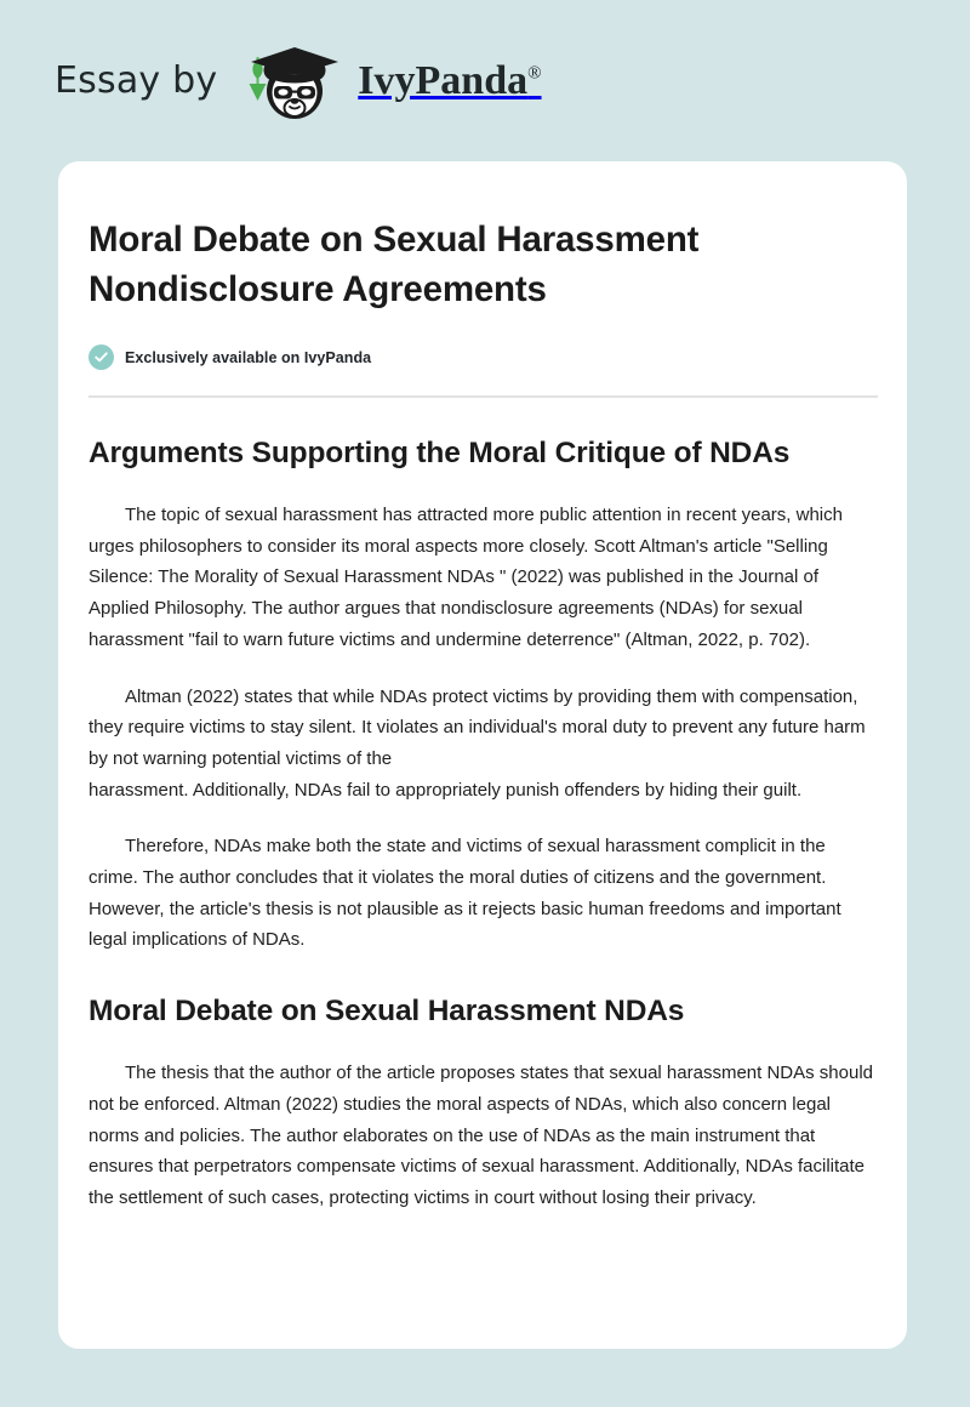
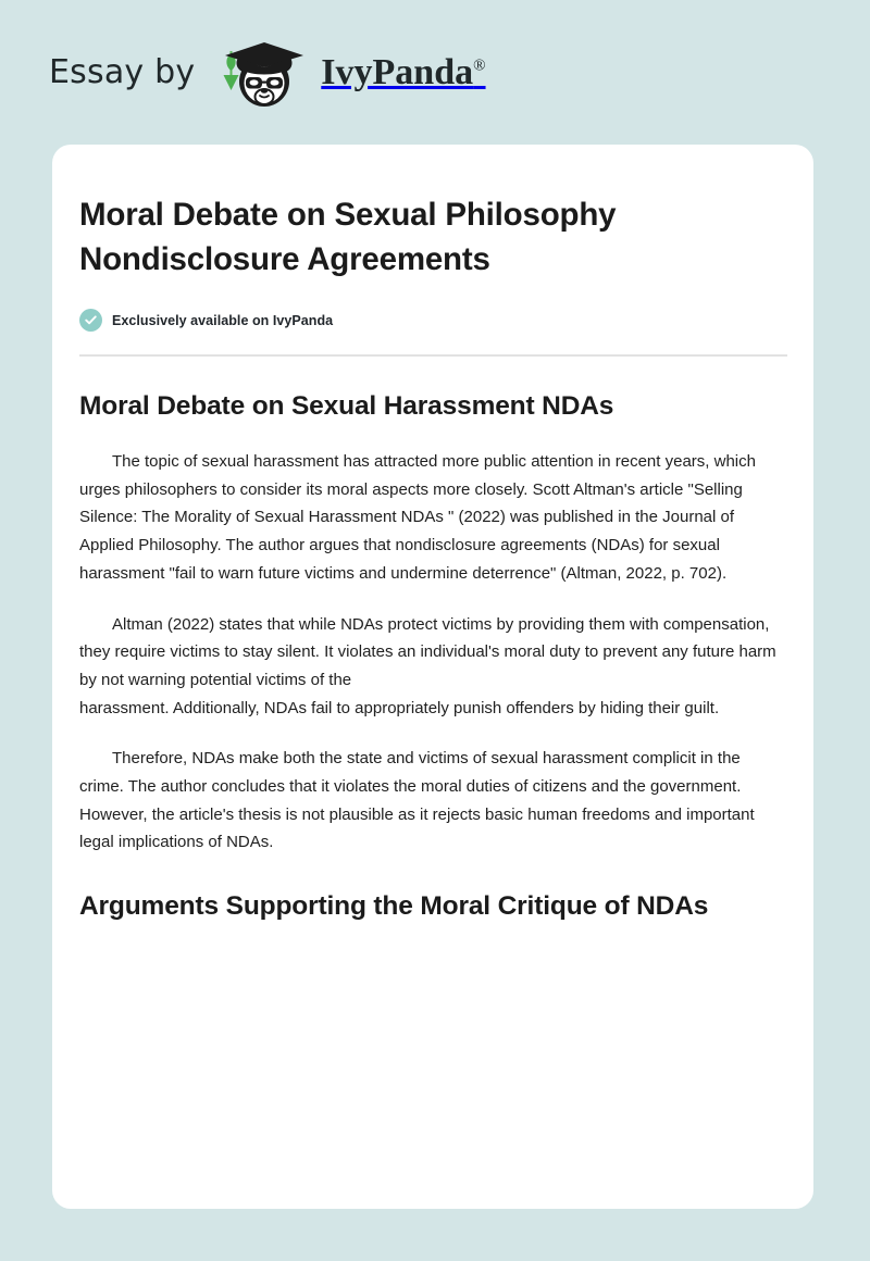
  Essay by
  IvyPanda®
- Moral Debate on Sexual Harassment Nondisclosure Agreements
+ Moral Debate on Sexual Philosophy Nondisclosure Agreements
  Exclusively available on IvyPanda
- Arguments Supporting the Moral Critique of NDAs
+ Moral Debate on Sexual Harassment NDAs
  The topic of sexual harassment has attracted more public attention in recent years, which urges philosophers to consider its moral aspects more closely. Scott Altman's article "Selling Silence: The Morality of Sexual Harassment NDAs " (2022) was published in the Journal of Applied Philosophy. The author argues that nondisclosure agreements (NDAs) for sexual harassment "fail to warn future victims and undermine deterrence" (Altman, 2022, p. 702).
  Altman (2022) states that while NDAs protect victims by providing them with compensation, they require victims to stay silent. It violates an individual's moral duty to prevent any future harm by not warning potential victims of the
  harassment. Additionally, NDAs fail to appropriately punish offenders by hiding their guilt.
  Therefore, NDAs make both the state and victims of sexual harassment complicit in the crime. The author concludes that it violates the moral duties of citizens and the government. However, the article's thesis is not plausible as it rejects basic human freedoms and important legal implications of NDAs.
- Moral Debate on Sexual Harassment NDAs
+ Arguments Supporting the Moral Critique of NDAs
- The thesis that the author of the article proposes states that sexual harassment NDAs should not be enforced. Altman (2022) studies the moral aspects of NDAs, which also concern legal norms and policies. The author elaborates on the use of NDAs as the main instrument that ensures that perpetrators compensate victims of sexual harassment. Additionally, NDAs facilitate the settlement of such cases, protecting victims in court without losing their privacy.
